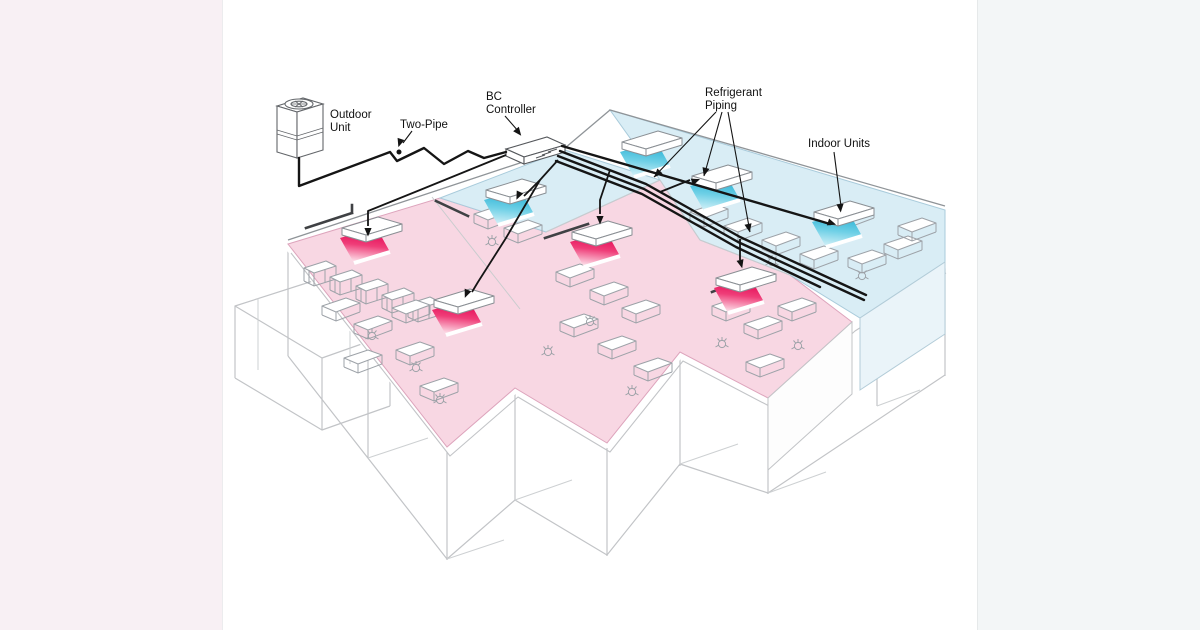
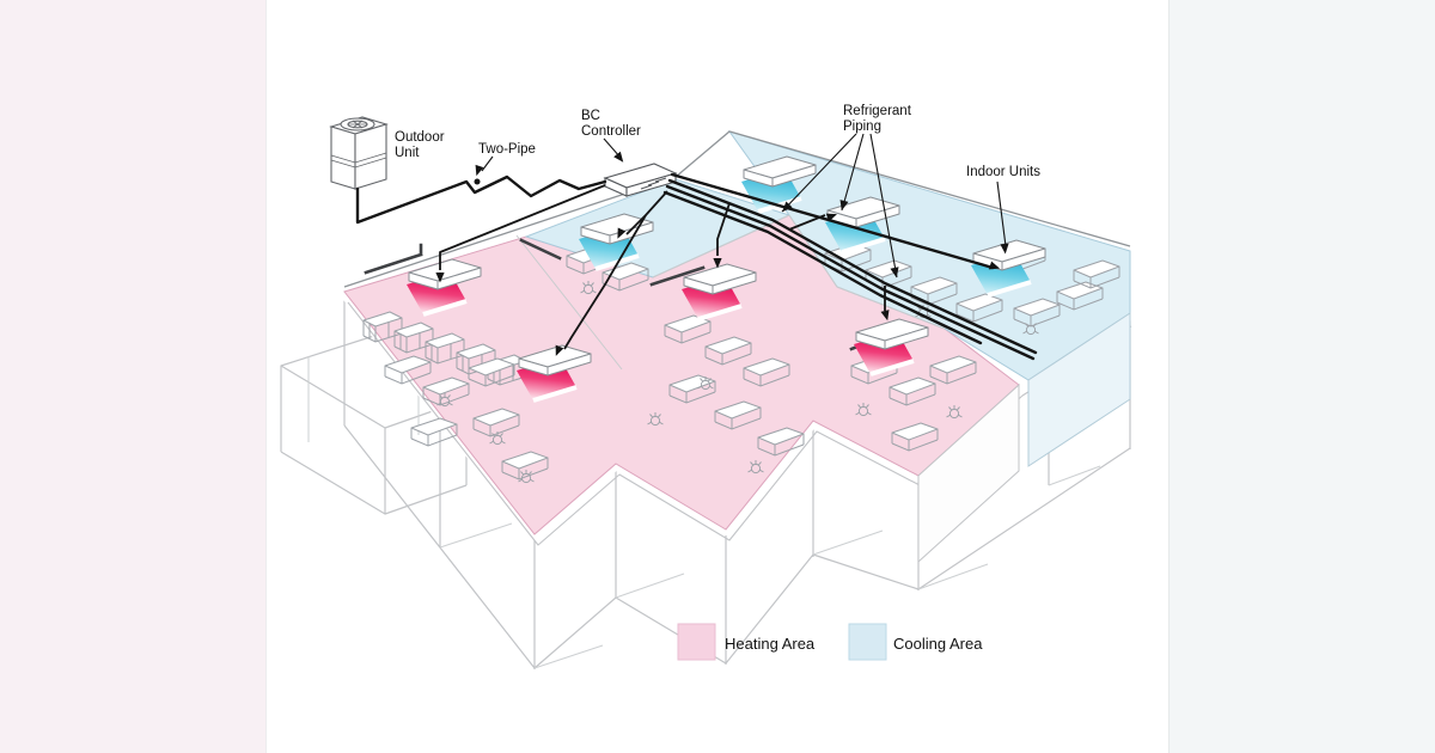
  Outdoor
  Unit
  Two-Pipe
  BC
  Controller
  Refrigerant
  Piping
  Indoor Units
+ Heating Area
+ Cooling Area
